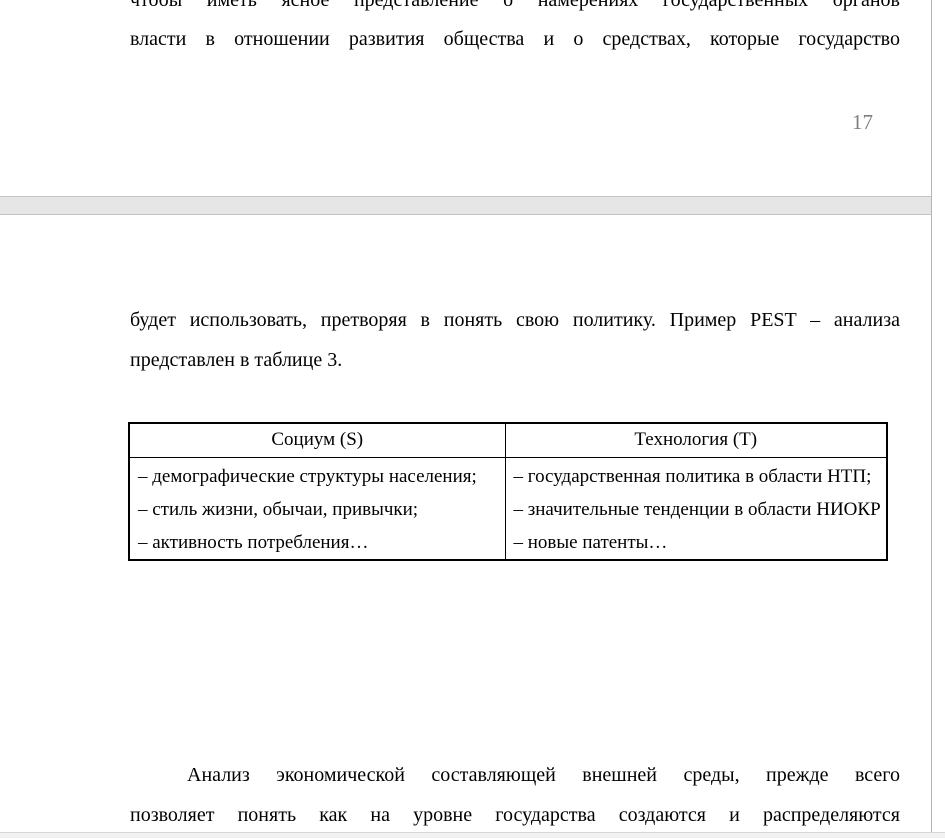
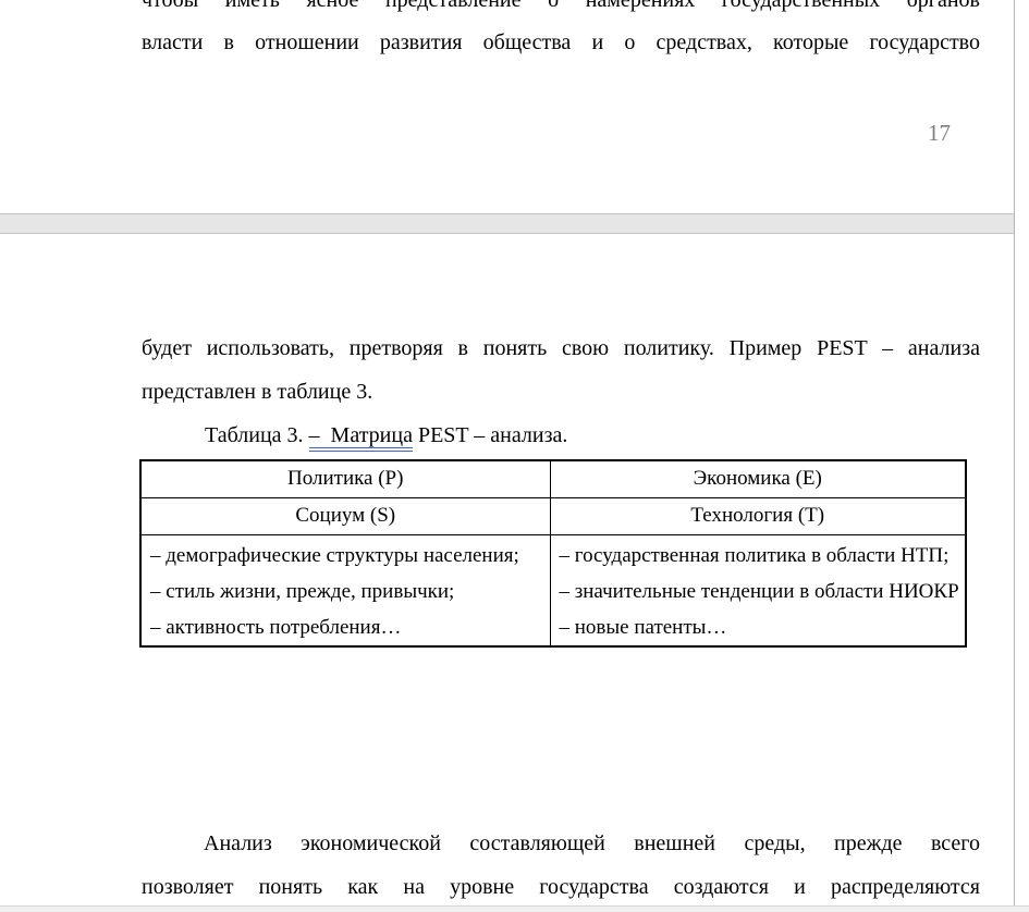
  чтобы иметь ясное представление о намерениях государственных органов
  власти в отношении развития общества и о средствах, которые государство
  17
  будет использовать, претворяя в понять свою политику. Пример PEST – анализа
  представлен в таблице 3.
+ Таблица 3. – Матрица PEST – анализа.
+ Политика (P)	Экономика (E)
  Социум (S)	Технология (T)
- – демографические структуры населения; – стиль жизни, обычаи, привычки; – активность потребления…	– государственная политика в области НТП; – значительные тенденции в области НИОКР – новые патенты…
+ – демографические структуры населения; – стиль жизни, прежде, привычки; – активность потребления…	– государственная политика в области НТП; – значительные тенденции в области НИОКР – новые патенты…
  Анализ экономической составляющей внешней среды, прежде всего
  позволяет понять как на уровне государства создаются и распределяются
